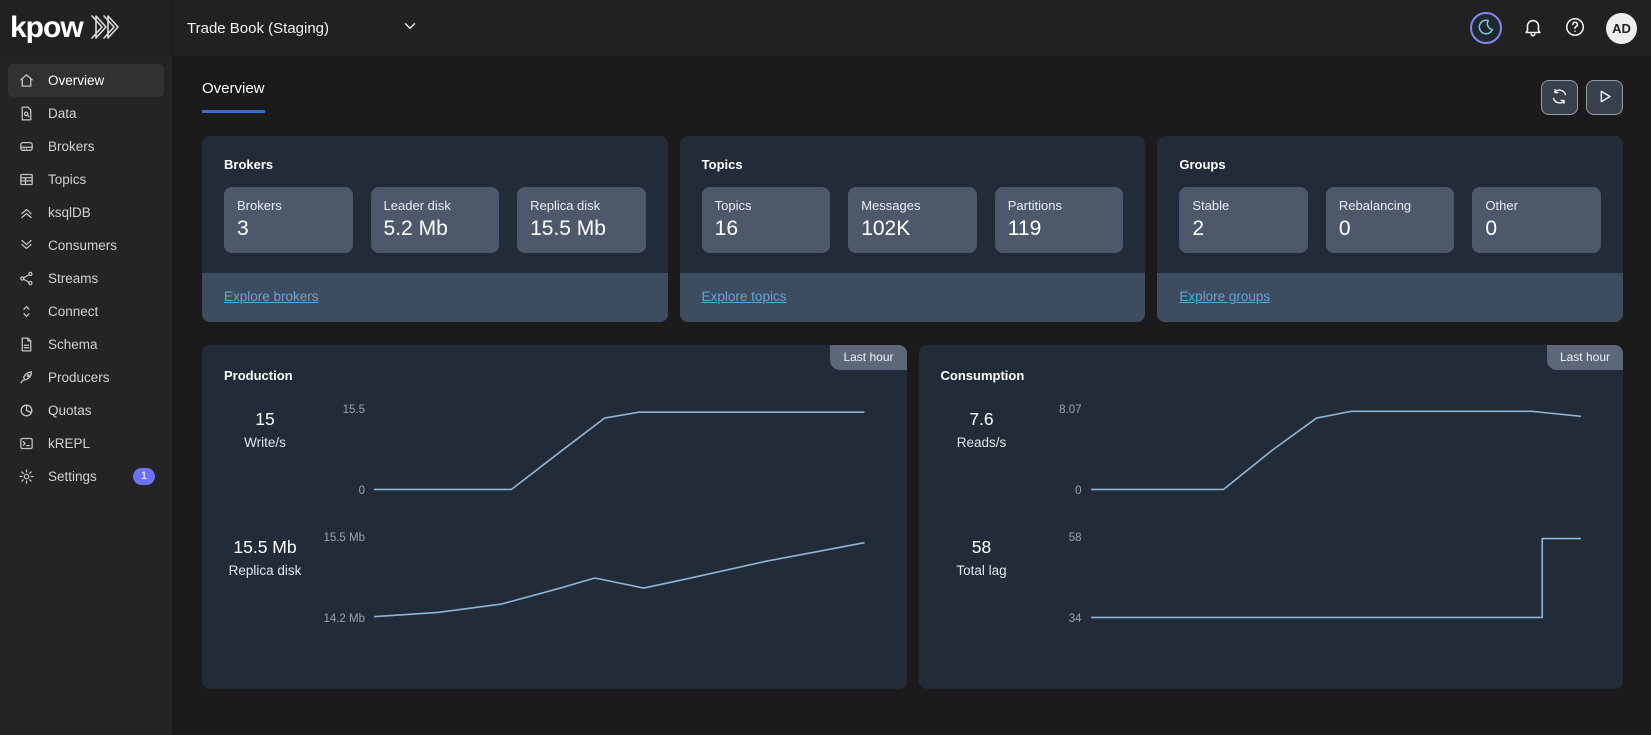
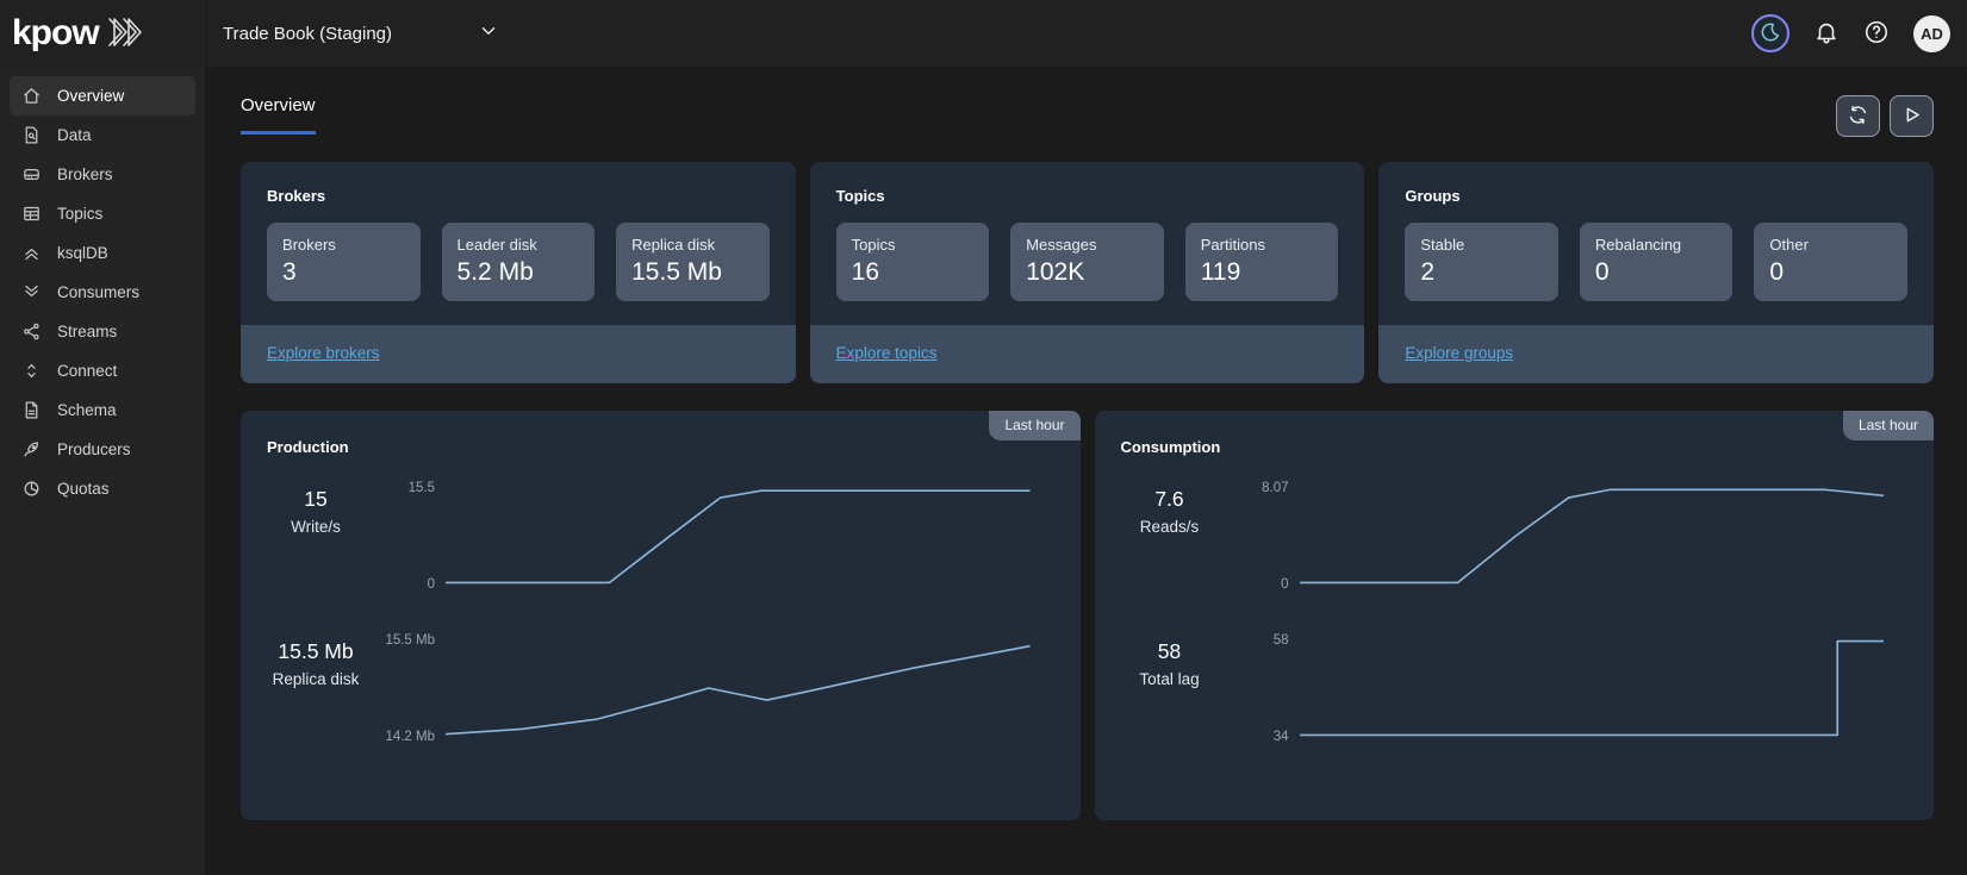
  kpow
  Trade Book (Staging)
  AD
  Overview
  Data
  Brokers
  Topics
  ksqlDB
  Consumers
  Streams
  Connect
  Schema
  Producers
  Quotas
- kREPL
- Settings
- 1
  Overview
  Brokers
  Brokers
  3
  Leader disk
  5.2 Mb
  Replica disk
  15.5 Mb
  Explore brokers
  Topics
  Topics
  16
  Messages
  102K
  Partitions
  119
  Explore topics
  Groups
  Stable
  2
  Rebalancing
  0
  Other
  0
  Explore groups
  Last hour
  Production
  15
  Write/s
  15.5
  0
  15.5 Mb
  Replica disk
  15.5 Mb
  14.2 Mb
  Last hour
  Consumption
  7.6
  Reads/s
  8.07
  0
  58
  Total lag
  58
  34
